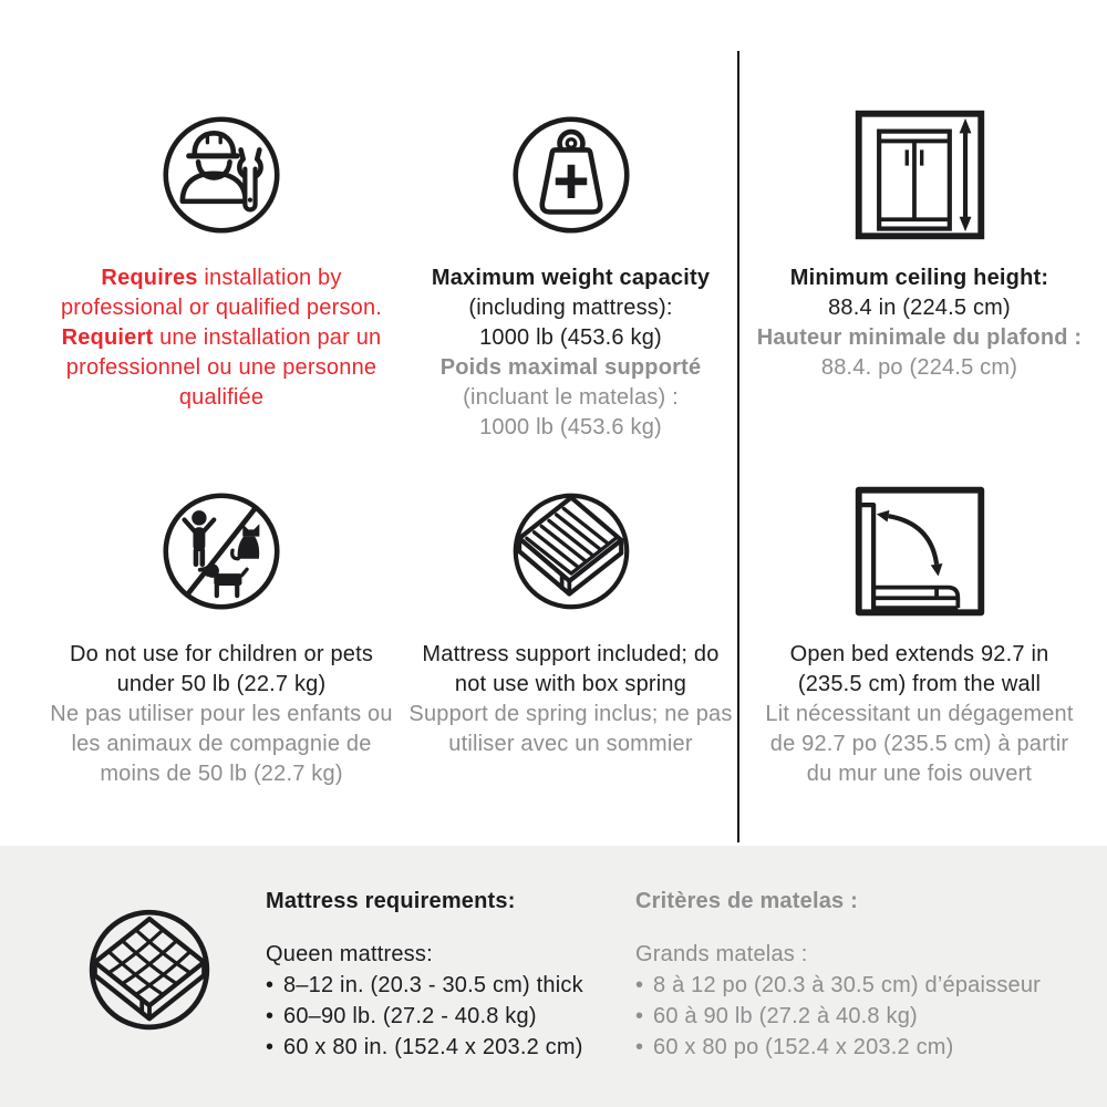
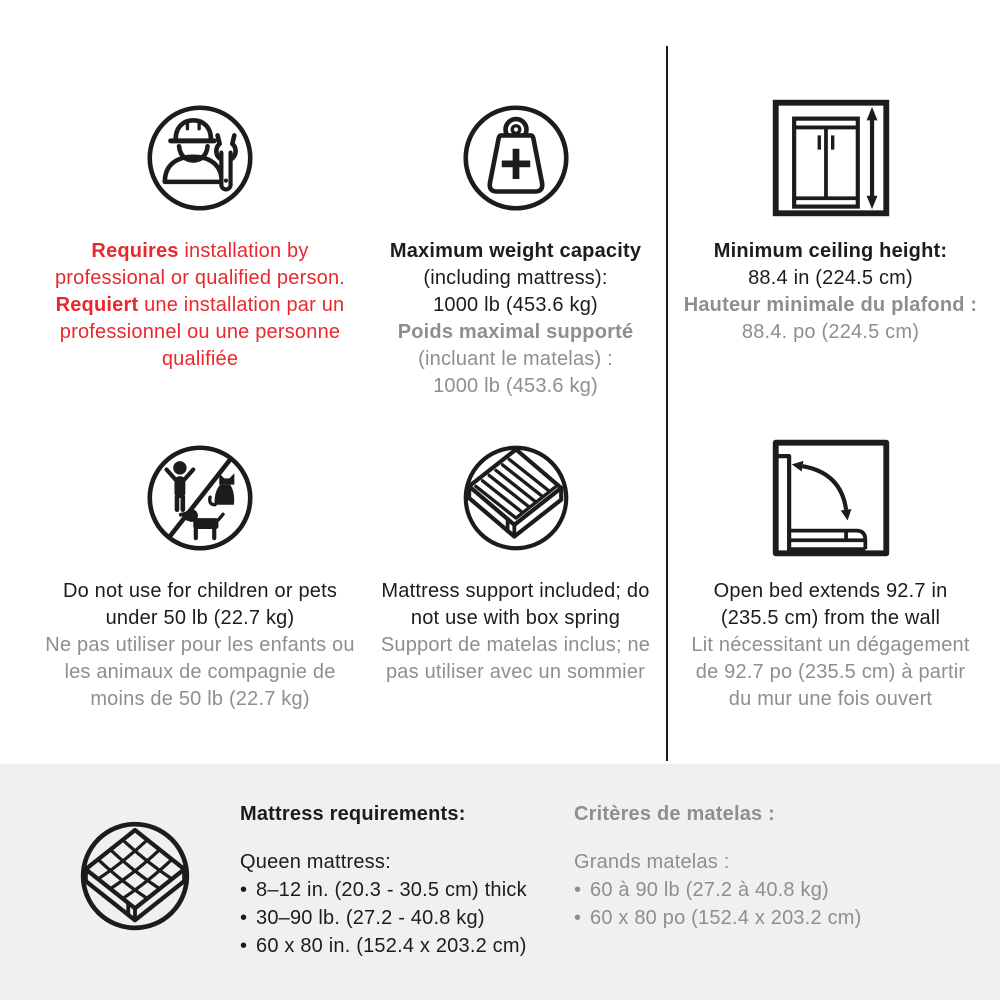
  Requires installation by professional or qualified person. Requiert une installation par un professionnel ou une personne qualifiée
  Maximum weight capacity
  (including mattress):
  1000 lb (453.6 kg)
  Poids maximal supporté
  (incluant le matelas) :
  1000 lb (453.6 kg)
  Minimum ceiling height:
  88.4 in (224.5 cm)
  Hauteur minimale du plafond :
  88.4. po (224.5 cm)
  Do not use for children or pets under 50 lb (22.7 kg)
  Ne pas utiliser pour les enfants ou les animaux de compagnie de moins de 50 lb (22.7 kg)
  Mattress support included; do not use with box spring
- Support de spring inclus; ne pas utiliser avec un sommier
+ Support de matelas inclus; ne pas utiliser avec un sommier
  Open bed extends 92.7 in (235.5 cm) from the wall
  Lit nécessitant un dégagement de 92.7 po (235.5 cm) à partir du mur une fois ouvert
  Mattress requirements:
  Queen mattress:
  8–12 in. (20.3 - 30.5 cm) thick
- 60–90 lb. (27.2 - 40.8 kg)
+ 30–90 lb. (27.2 - 40.8 kg)
  60 x 80 in. (152.4 x 203.2 cm)
  Critères de matelas :
  Grands matelas :
- 8 à 12 po (20.3 à 30.5 cm) d’épaisseur
  60 à 90 lb (27.2 à 40.8 kg)
  60 x 80 po (152.4 x 203.2 cm)
